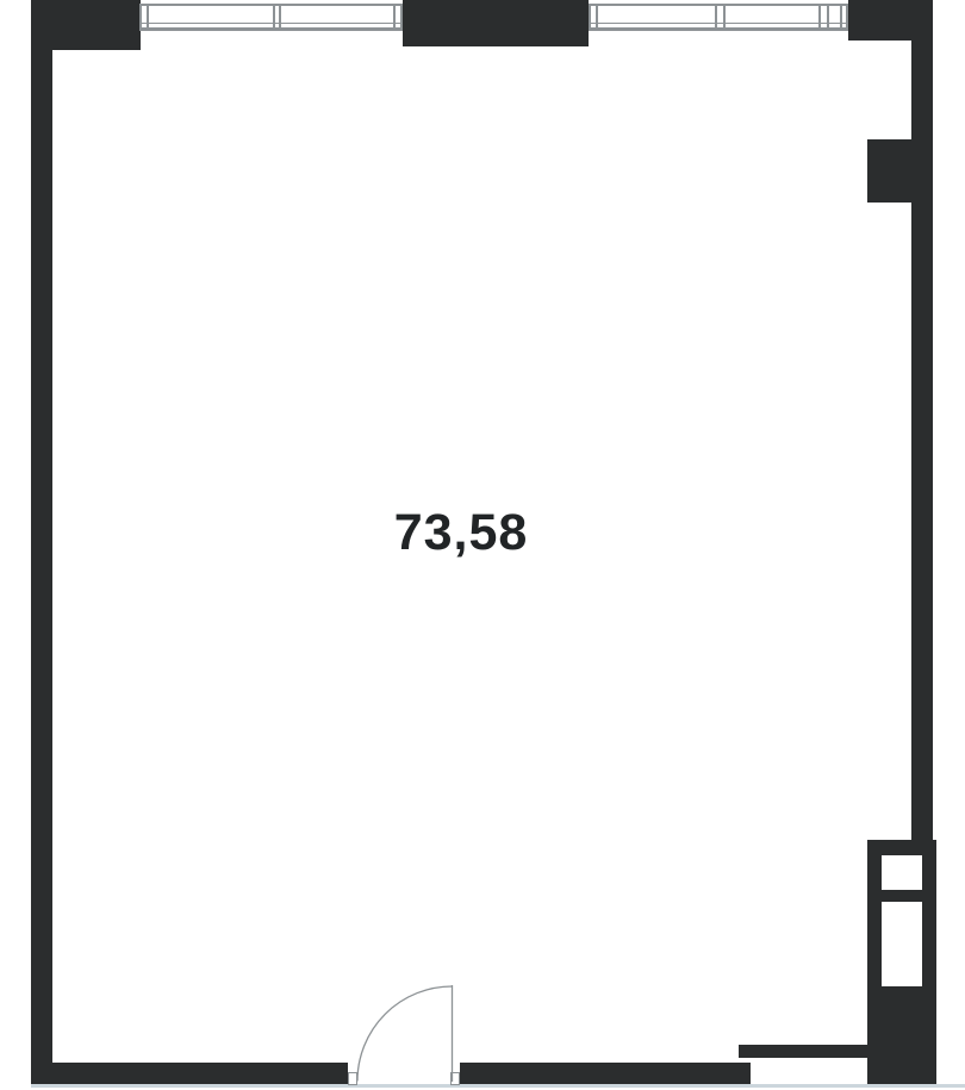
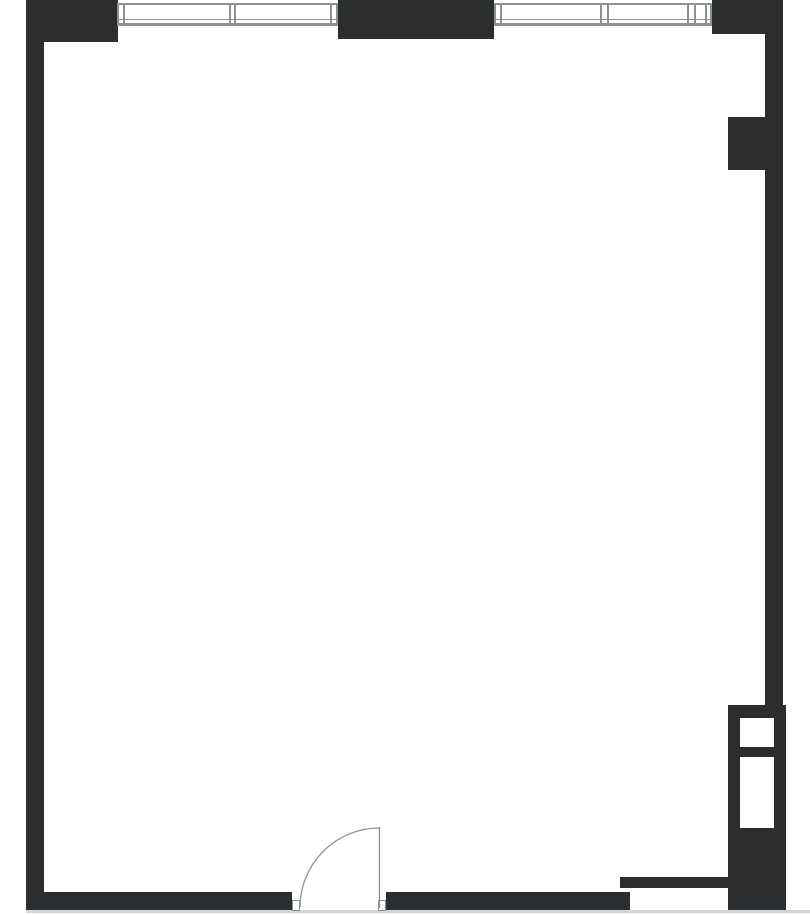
- 73,58
